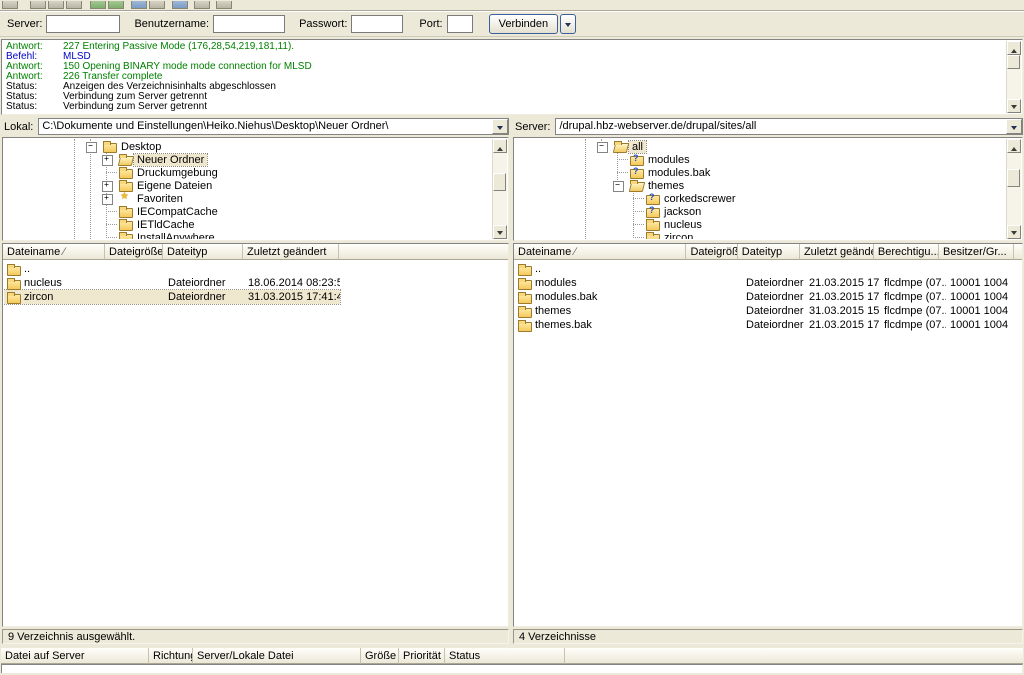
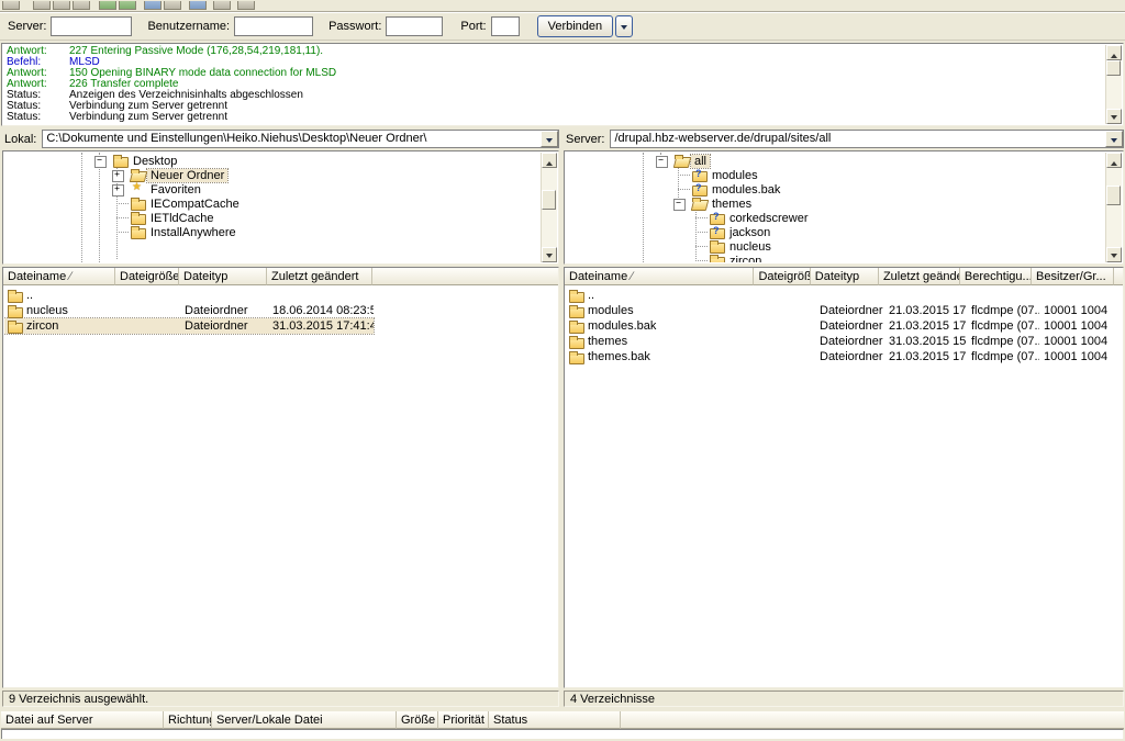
  Server:
  Benutzername:
  Passwort:
  Port:
  Verbinden
  Antwort:
  227 Entering Passive Mode (176,28,54,219,181,11).
  Befehl:
  MLSD
  Antwort:
- 150 Opening BINARY mode mode connection for MLSD
+ 150 Opening BINARY mode data connection for MLSD
  Antwort:
  226 Transfer complete
  Status:
  Anzeigen des Verzeichnisinhalts abgeschlossen
  Status:
  Verbindung zum Server getrennt
  Status:
  Verbindung zum Server getrennt
  Lokal:
  C:\Dokumente und Einstellungen\Heiko.Niehus\Desktop\Neuer Ordner\
  Server:
  /drupal.hbz-webserver.de/drupal/sites/all
  Desktop
  Neuer Ordner
- Druckumgebung
- Eigene Dateien
  Favoriten
  IECompatCache
  IETldCache
  InstallAnywhere
  all
  modules
  modules.bak
  themes
  corkedscrewer
  jackson
  nucleus
  zircon
  Dateiname
  Dateigröße
  Dateityp
  Zuletzt geändert
  ..
  nucleus
  Dateiordner
  18.06.2014 08:23:5
  zircon
  Dateiordner
  31.03.2015 17:41:4
  Dateiname
  Dateigröß
  Dateityp
  Zuletzt geänd
  Berechtigu..
  Besitzer/Gr...
  ..
  modules
  Dateiordner
  21.03.2015 17
  flcdmpe (07.
  10001 1004
  modules.bak
  Dateiordner
  21.03.2015 17
  flcdmpe (07.
  10001 1004
  themes
  Dateiordner
  31.03.2015 15
  flcdmpe (07.
  10001 1004
  themes.bak
  Dateiordner
  21.03.2015 17
  flcdmpe (07.
  10001 1004
  9 Verzeichnis ausgewählt.
  4 Verzeichnisse
  Datei auf Server
  Richtun
  Server/Lokale Datei
  Größe
  Priorität
  Status
